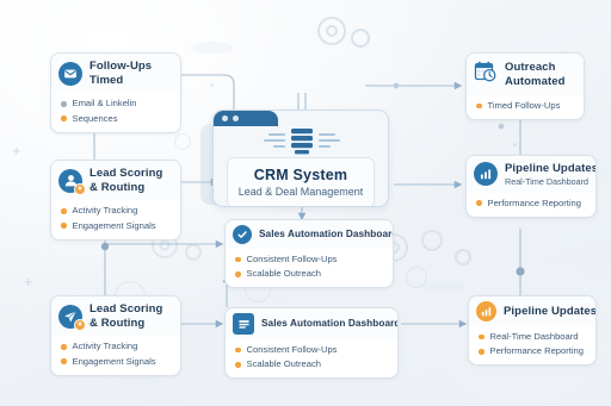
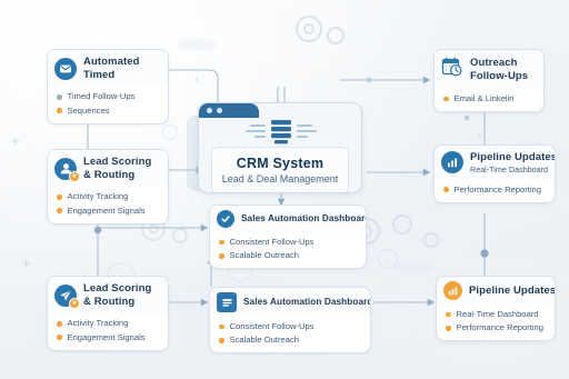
  +
  +
  CRM System
  Lead & Deal Management
- Follow-Ups
+ Automated
  Timed
- Email & Linkelin
+ Timed Follow-Ups
  Sequences
  Lead Scoring
  & Routing
  Activity Tracking
  Engagement Signals
  Lead Scoring
  & Routing
  Activity Tracking
  Engagement Signals
  Sales Automation Dashboar
  Consistent Follow-Ups
  Scalable Outreach
  Sales Automation Dashboard
  Consistent Follow-Ups
  Scalable Outreach
  Outreach
- Automated
+ Follow-Ups
- Timed Follow-Ups
+ Email & Linkelin
  Pipeline Updates
  Real-Time Dashboard
  Performance Reporting
  Pipeline Updates
  Real-Time Dashboard
  Performance Reporting
